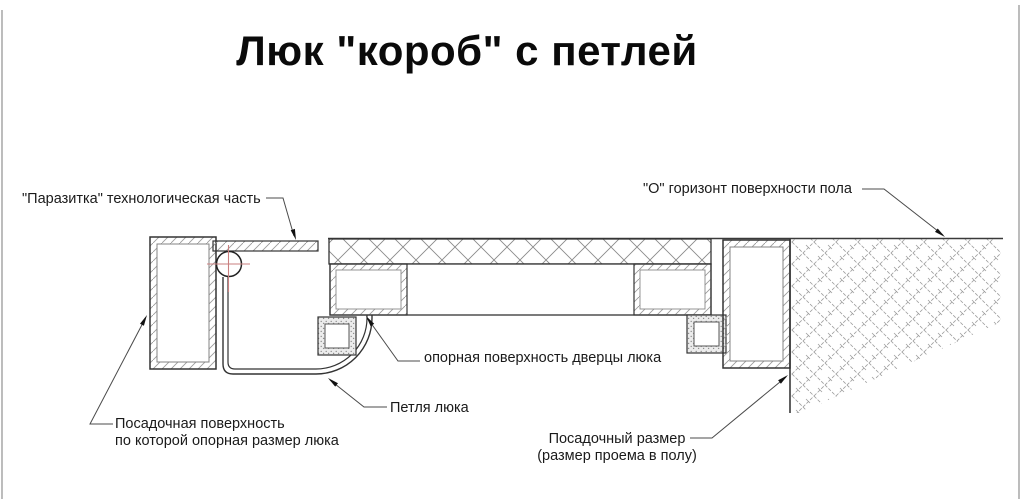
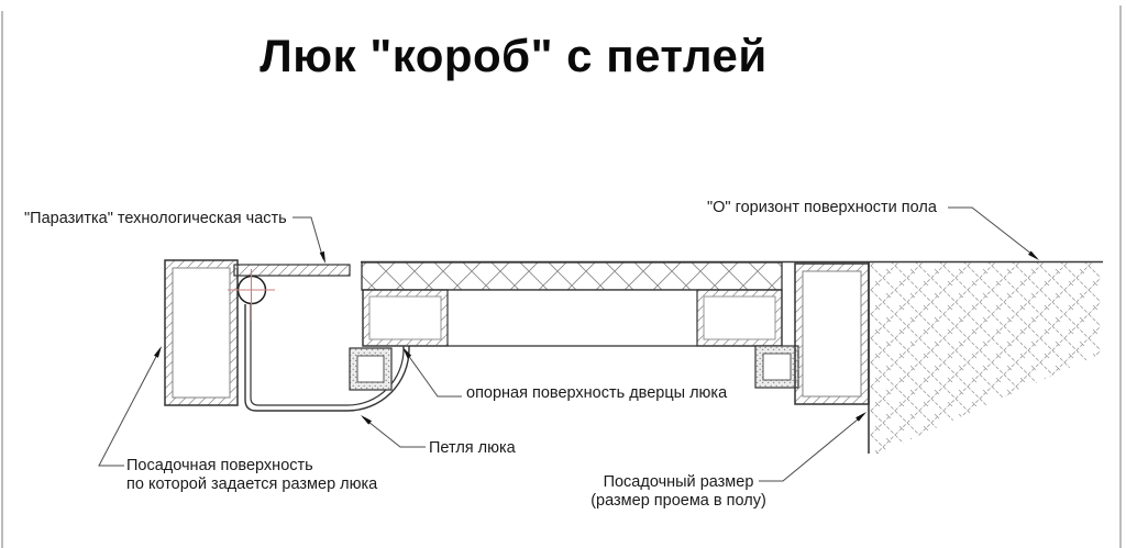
  Люк "короб" с петлей
  "Паразитка" технологическая часть
  "О" горизонт поверхности пола
  опорная поверхность дверцы люка
  Петля люка
  Посадочная поверхность
- по которой опорная размер люка
+ по которой задается размер люка
  Посадочный размер
  (размер проема в полу)
